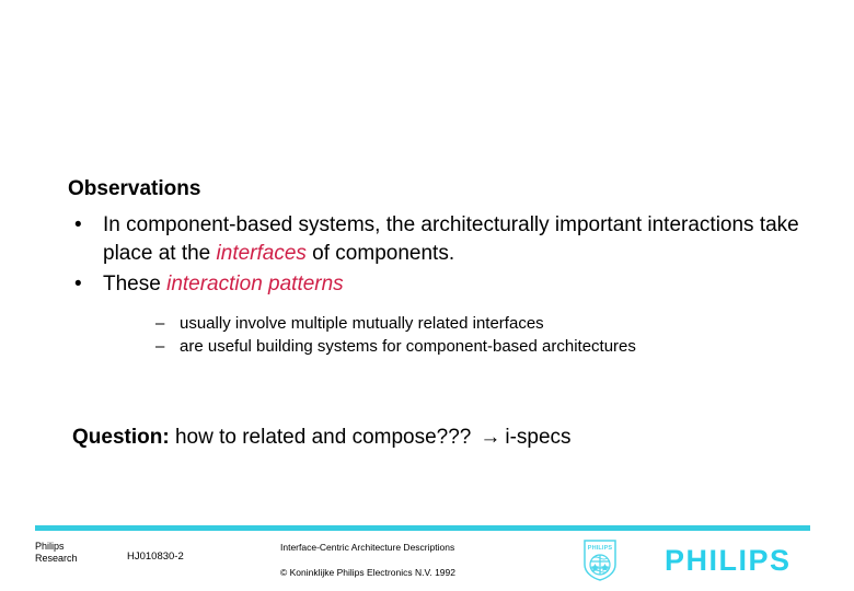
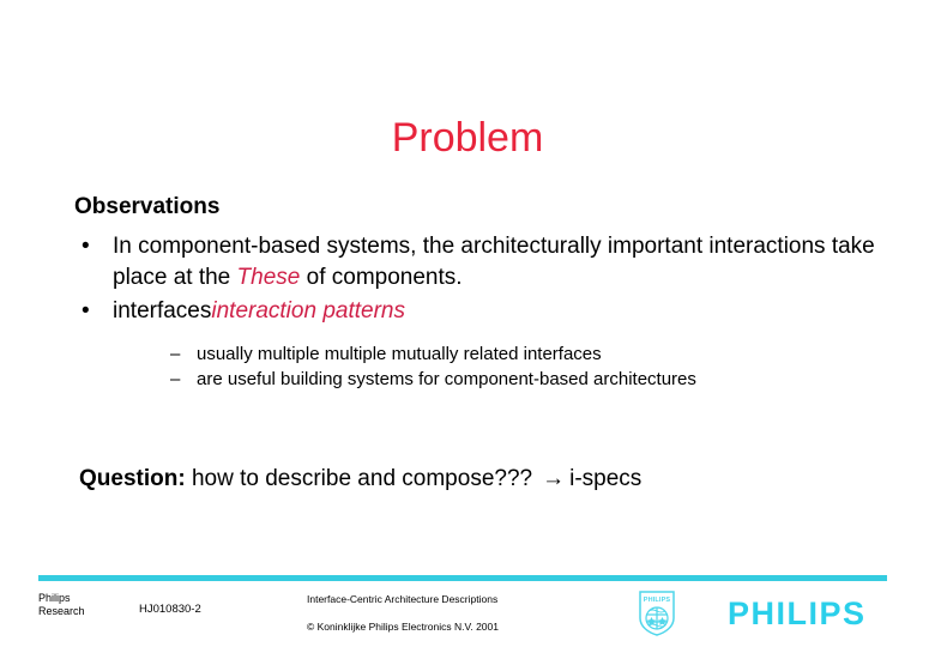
+ Problem
  Observations
  •
- In component-based systems, the architecturally important interactions take place at the interfaces of components.
+ In component-based systems, the architecturally important interactions take place at the These of components.
  •
- These interaction patterns
+ interfacesinteraction patterns
  –
- usually involve multiple mutually related interfaces
+ usually multiple multiple mutually related interfaces
  –
  are useful building systems for component-based architectures
- Question: how to related and compose??? → i-specs
+ Question: how to describe and compose??? → i-specs
  Philips
  Research
  HJ010830-2
  Interface-Centric Architecture Descriptions
- © Koninklijke Philips Electronics N.V. 1992
+ © Koninklijke Philips Electronics N.V. 2001
  PHILIPS
